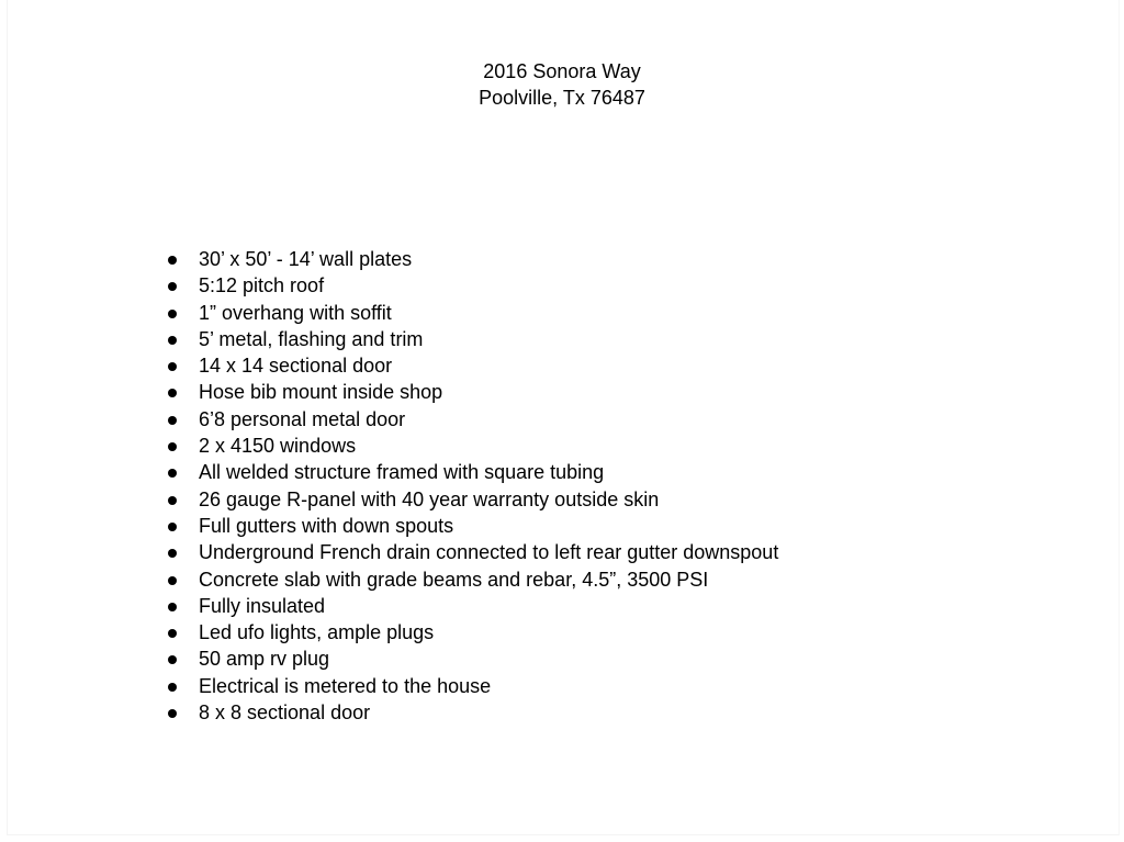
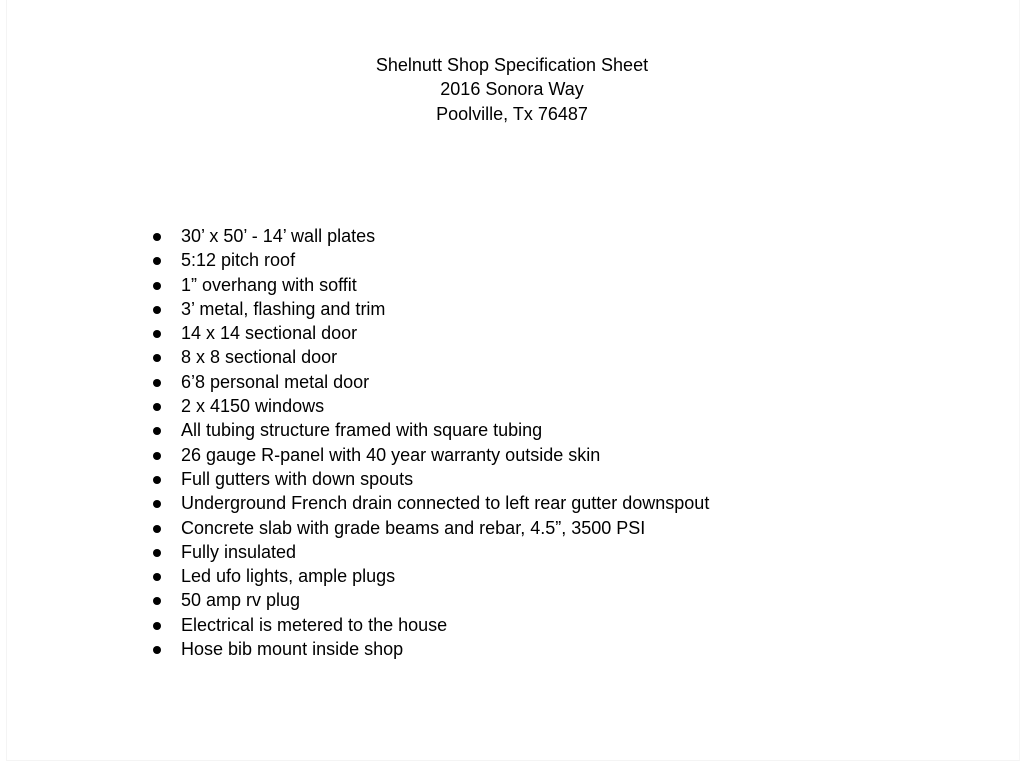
+ Shelnutt Shop Specification Sheet
  2016 Sonora Way
  Poolville, Tx 76487
  30’ x 50’ - 14’ wall plates
  5:12 pitch roof
  1” overhang with soffit
- 5’ metal, flashing and trim
+ 3’ metal, flashing and trim
  14 x 14 sectional door
- Hose bib mount inside shop
+ 8 x 8 sectional door
  6’8 personal metal door
  2 x 4150 windows
- All welded structure framed with square tubing
+ All tubing structure framed with square tubing
  26 gauge R-panel with 40 year warranty outside skin
  Full gutters with down spouts
  Underground French drain connected to left rear gutter downspout
  Concrete slab with grade beams and rebar, 4.5”, 3500 PSI
  Fully insulated
  Led ufo lights, ample plugs
  50 amp rv plug
  Electrical is metered to the house
- 8 x 8 sectional door
+ Hose bib mount inside shop
